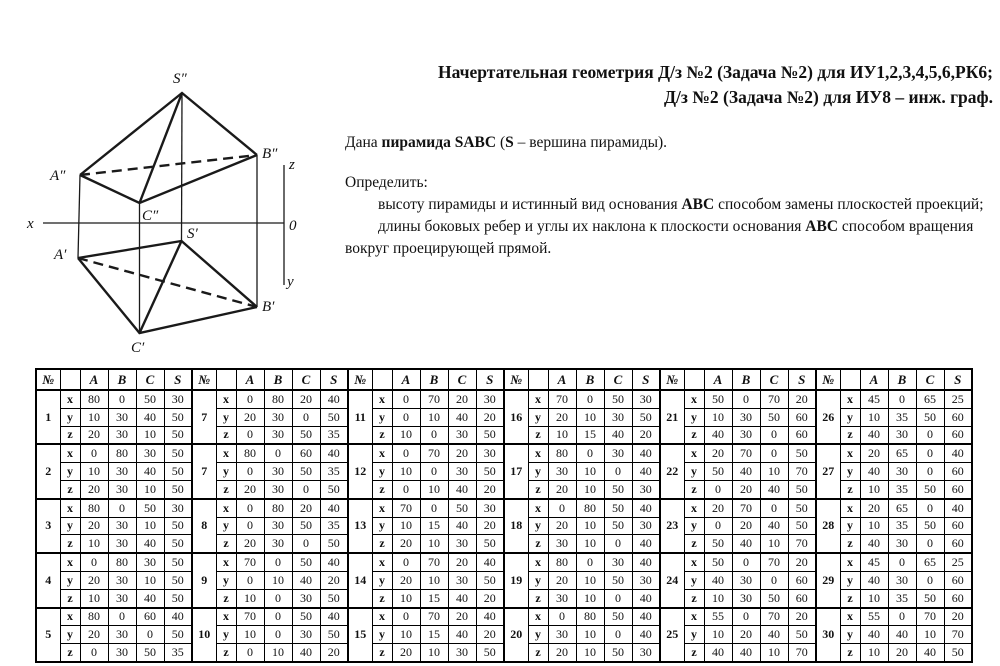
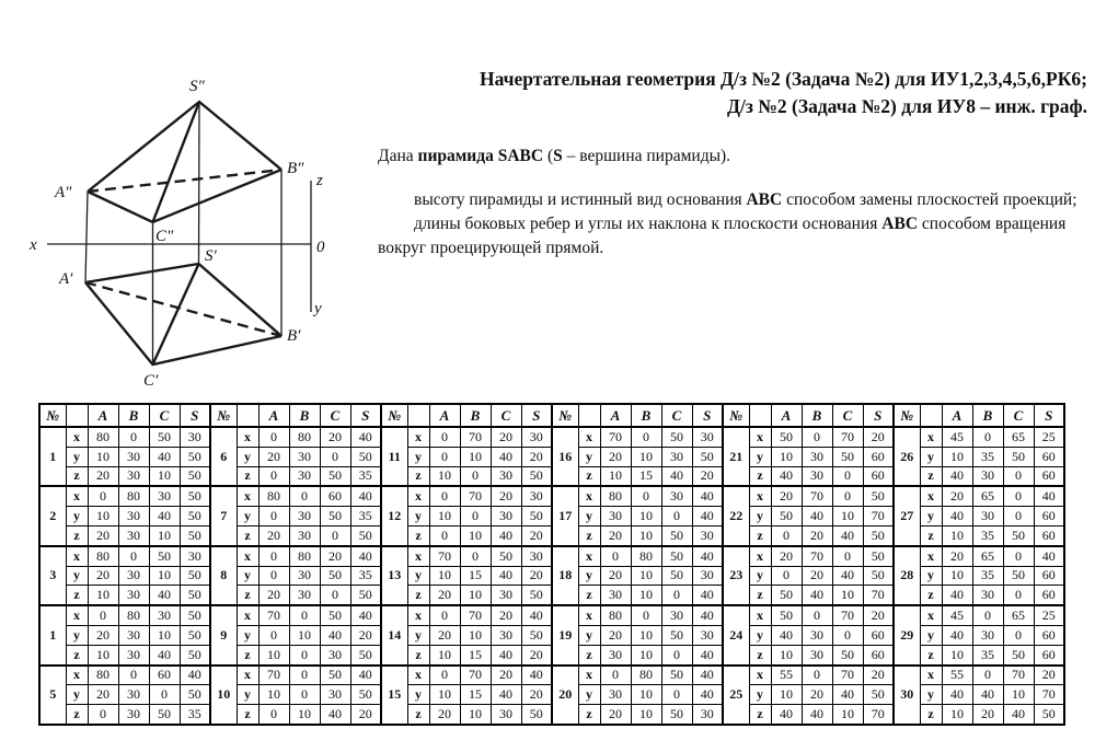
  S″
  A″
  B″
  C″
  S′
  A′
  B′
  C′
  x
  z
  0
  y
  Начертательная геометрия Д/з №2 (Задача №2) для ИУ1,2,3,4,5,6,РК6;
  Д/з №2 (Задача №2) для ИУ8 – инж. граф.
  Дана пирамида SABC (S – вершина пирамиды).
- Определить:
  высоту пирамиды и истинный вид основания АВС способом замены плоскостей проекций;
  длины боковых ребер и углы их наклона к плоскости основания АВС способом вращения вокруг проецирующей прямой.
  №		A	B	C	S
  1	x	80	0	50	30
  y	10	30	40	50
  z	20	30	10	50
  2	x	0	80	30	50
  y	10	30	40	50
  z	20	30	10	50
  3	x	80	0	50	30
  y	20	30	10	50
  z	10	30	40	50
- 4	x	0	80	30	50
+ 1	x	0	80	30	50
  y	20	30	10	50
  z	10	30	40	50
  5	x	80	0	60	40
  y	20	30	0	50
  z	0	30	50	35
  №		A	B	C	S
- 7	x	0	80	20	40
+ 6	x	0	80	20	40
  y	20	30	0	50
  z	0	30	50	35
  7	x	80	0	60	40
  y	0	30	50	35
  z	20	30	0	50
  8	x	0	80	20	40
  y	0	30	50	35
  z	20	30	0	50
  9	x	70	0	50	40
  y	0	10	40	20
  z	10	0	30	50
  10	x	70	0	50	40
  y	10	0	30	50
  z	0	10	40	20
  №		A	B	C	S
  11	x	0	70	20	30
  y	0	10	40	20
  z	10	0	30	50
  12	x	0	70	20	30
  y	10	0	30	50
  z	0	10	40	20
  13	x	70	0	50	30
  y	10	15	40	20
  z	20	10	30	50
  14	x	0	70	20	40
  y	20	10	30	50
  z	10	15	40	20
  15	x	0	70	20	40
  y	10	15	40	20
  z	20	10	30	50
  №		A	B	C	S
  16	x	70	0	50	30
  y	20	10	30	50
  z	10	15	40	20
  17	x	80	0	30	40
  y	30	10	0	40
  z	20	10	50	30
  18	x	0	80	50	40
  y	20	10	50	30
  z	30	10	0	40
  19	x	80	0	30	40
  y	20	10	50	30
  z	30	10	0	40
  20	x	0	80	50	40
  y	30	10	0	40
  z	20	10	50	30
  №		A	B	C	S
  21	x	50	0	70	20
  y	10	30	50	60
  z	40	30	0	60
  22	x	20	70	0	50
  y	50	40	10	70
  z	0	20	40	50
  23	x	20	70	0	50
  y	0	20	40	50
  z	50	40	10	70
  24	x	50	0	70	20
  y	40	30	0	60
  z	10	30	50	60
  25	x	55	0	70	20
  y	10	20	40	50
  z	40	40	10	70
  №		A	B	C	S
  26	x	45	0	65	25
  y	10	35	50	60
  z	40	30	0	60
  27	x	20	65	0	40
  y	40	30	0	60
  z	10	35	50	60
  28	x	20	65	0	40
  y	10	35	50	60
  z	40	30	0	60
  29	x	45	0	65	25
  y	40	30	0	60
  z	10	35	50	60
  30	x	55	0	70	20
  y	40	40	10	70
  z	10	20	40	50
